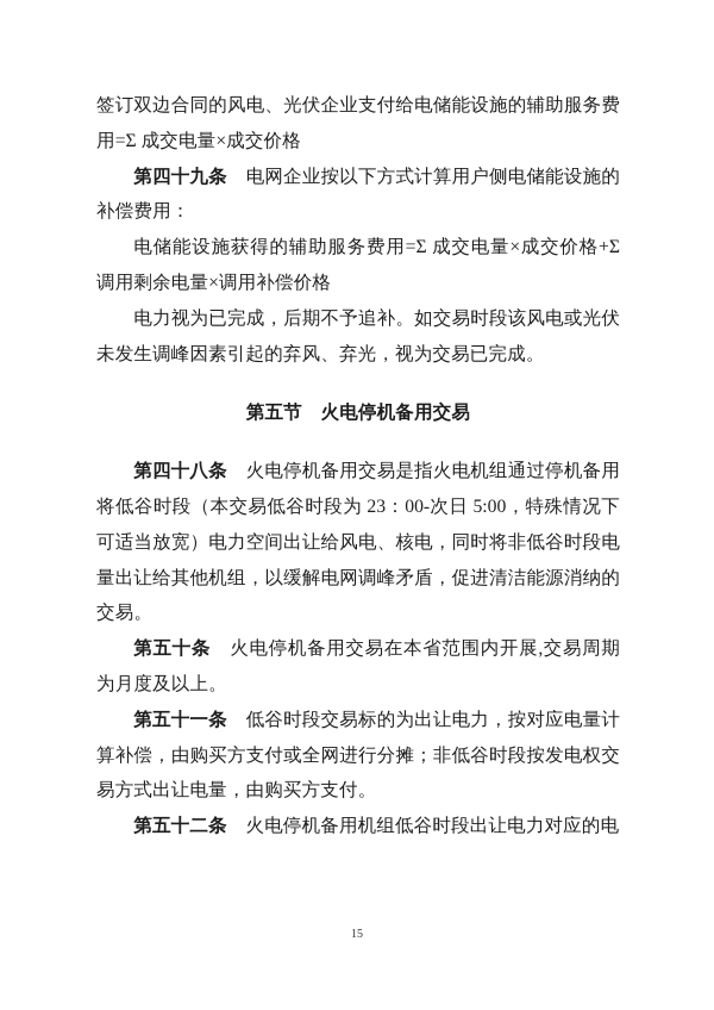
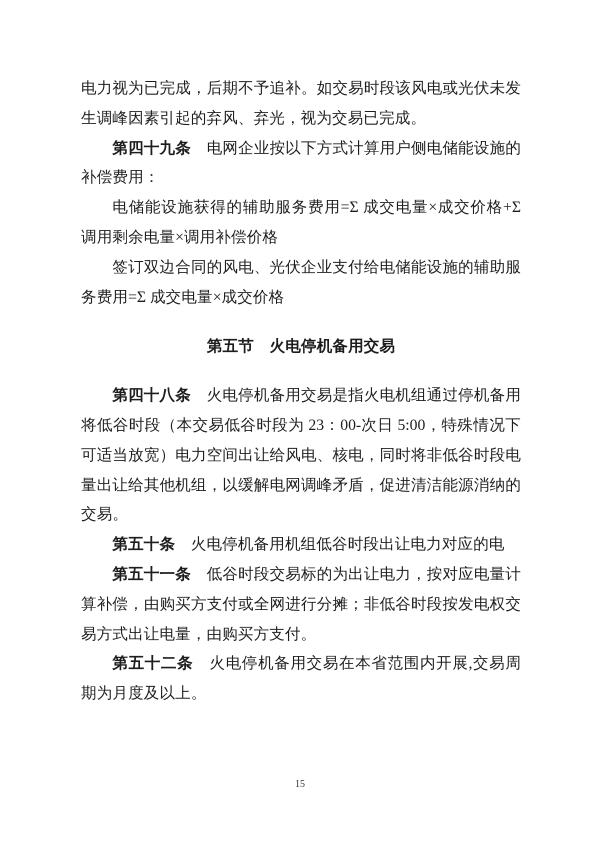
- 签订双边合同的风电、光伏企业支付给电储能设施的辅助服务费用=Σ 成交电量×成交价格
+ 电力视为已完成，后期不予追补。如交易时段该风电或光伏未发生调峰因素引起的弃风、弃光，视为交易已完成。
  第四十九条 电网企业按以下方式计算用户侧电储能设施的补偿费用：
  电储能设施获得的辅助服务费用=Σ 成交电量×成交价格+Σ 调用剩余电量×调用补偿价格
- 电力视为已完成，后期不予追补。如交易时段该风电或光伏未发生调峰因素引起的弃风、弃光，视为交易已完成。
+ 签订双边合同的风电、光伏企业支付给电储能设施的辅助服务费用=Σ 成交电量×成交价格
  第五节 火电停机备用交易
  第四十八条 火电停机备用交易是指火电机组通过停机备用将低谷时段（本交易低谷时段为 23：00-次日 5:00，特殊情况下可适当放宽）电力空间出让给风电、核电，同时将非低谷时段电量出让给其他机组，以缓解电网调峰矛盾，促进清洁能源消纳的交易。
- 第五十条 火电停机备用交易在本省范围内开展,交易周期为月度及以上。
+ 第五十条 火电停机备用机组低谷时段出让电力对应的电
  第五十一条 低谷时段交易标的为出让电力，按对应电量计算补偿，由购买方支付或全网进行分摊；非低谷时段按发电权交易方式出让电量，由购买方支付。
- 第五十二条 火电停机备用机组低谷时段出让电力对应的电
+ 第五十二条 火电停机备用交易在本省范围内开展,交易周期为月度及以上。
  15
